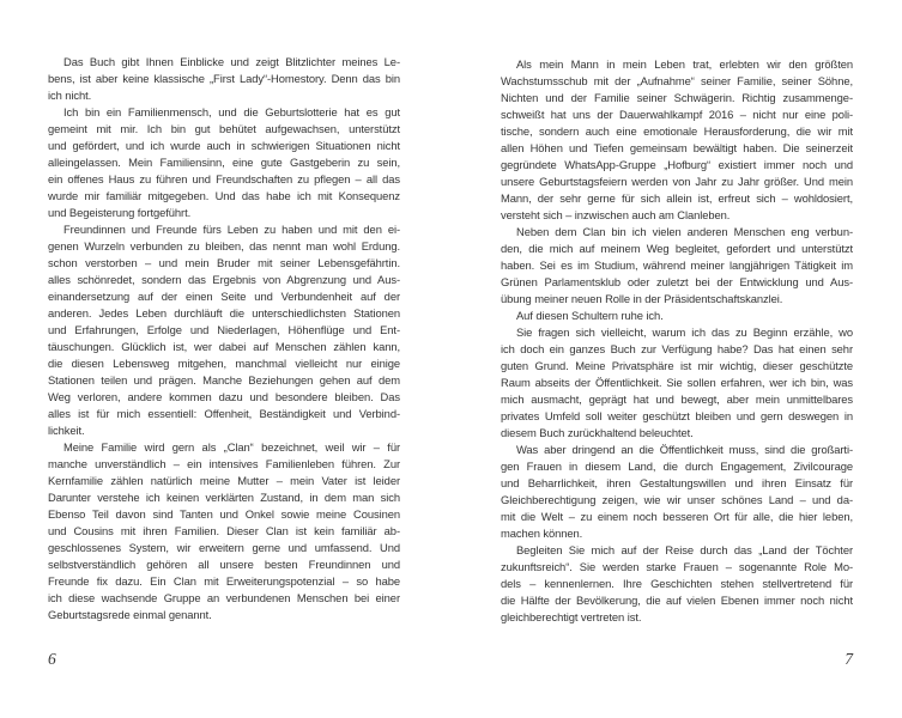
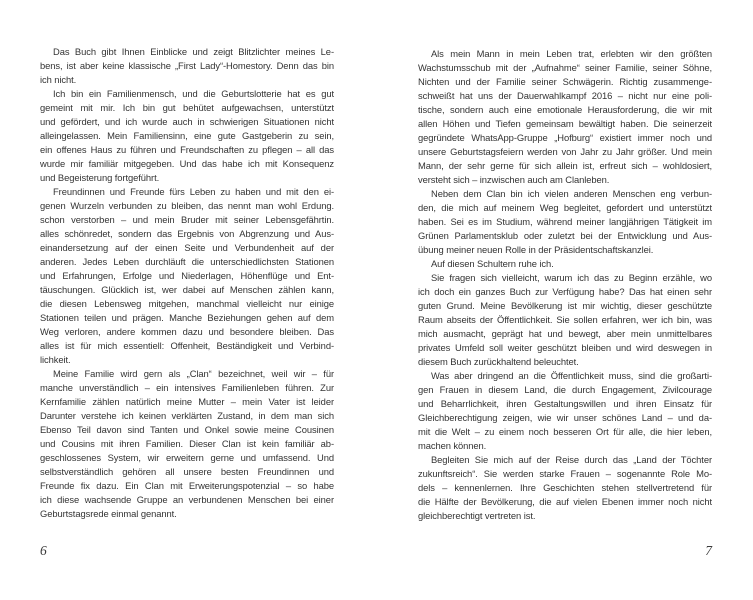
  Das Buch gibt Ihnen Einblicke und zeigt Blitzlichter meines Le-
  bens, ist aber keine klassische „First Lady“-Homestory. Denn das bin
  ich nicht.
  Ich bin ein Familienmensch, und die Geburtslotterie hat es gut
  gemeint mit mir. Ich bin gut behütet aufgewachsen, unterstützt
  und gefördert, und ich wurde auch in schwierigen Situationen nicht
  alleingelassen. Mein Familiensinn, eine gute Gastgeberin zu sein,
  ein offenes Haus zu führen und Freundschaften zu pflegen – all das
  wurde mir familiär mitgegeben. Und das habe ich mit Konsequenz
  und Begeisterung fortgeführt.
  Freundinnen und Freunde fürs Leben zu haben und mit den ei-
  genen Wurzeln verbunden zu bleiben, das nennt man wohl Erdung.
  schon verstorben – und mein Bruder mit seiner Lebensgefährtin.
  alles schönredet, sondern das Ergebnis von Abgrenzung und Aus-
  einandersetzung auf der einen Seite und Verbundenheit auf der
  anderen. Jedes Leben durchläuft die unterschiedlichsten Stationen
  und Erfahrungen, Erfolge und Niederlagen, Höhenflüge und Ent-
  täuschungen. Glücklich ist, wer dabei auf Menschen zählen kann,
  die diesen Lebensweg mitgehen, manchmal vielleicht nur einige
  Stationen teilen und prägen. Manche Beziehungen gehen auf dem
  Weg verloren, andere kommen dazu und besondere bleiben. Das
  alles ist für mich essentiell: Offenheit, Beständigkeit und Verbind-
  lichkeit.
  Meine Familie wird gern als „Clan“ bezeichnet, weil wir – für
  manche unverständlich – ein intensives Familienleben führen. Zur
  Kernfamilie zählen natürlich meine Mutter – mein Vater ist leider
  Darunter verstehe ich keinen verklärten Zustand, in dem man sich
  Ebenso Teil davon sind Tanten und Onkel sowie meine Cousinen
  und Cousins mit ihren Familien. Dieser Clan ist kein familiär ab-
  geschlossenes System, wir erweitern gerne und umfassend. Und
  selbstverständlich gehören all unsere besten Freundinnen und
  Freunde fix dazu. Ein Clan mit Erweiterungspotenzial – so habe
  ich diese wachsende Gruppe an verbundenen Menschen bei einer
  Geburtstagsrede einmal genannt.
  6
  Als mein Mann in mein Leben trat, erlebten wir den größten
  Wachstumsschub mit der „Aufnahme“ seiner Familie, seiner Söhne,
  Nichten und der Familie seiner Schwägerin. Richtig zusammenge-
  schweißt hat uns der Dauerwahlkampf 2016 – nicht nur eine poli-
  tische, sondern auch eine emotionale Herausforderung, die wir mit
  allen Höhen und Tiefen gemeinsam bewältigt haben. Die seinerzeit
  gegründete WhatsApp-Gruppe „Hofburg“ existiert immer noch und
  unsere Geburtstagsfeiern werden von Jahr zu Jahr größer. Und mein
  Mann, der sehr gerne für sich allein ist, erfreut sich – wohldosiert,
  versteht sich – inzwischen auch am Clanleben.
  Neben dem Clan bin ich vielen anderen Menschen eng verbun-
  den, die mich auf meinem Weg begleitet, gefordert und unterstützt
  haben. Sei es im Studium, während meiner langjährigen Tätigkeit im
  Grünen Parlamentsklub oder zuletzt bei der Entwicklung und Aus-
  übung meiner neuen Rolle in der Präsidentschaftskanzlei.
  Auf diesen Schultern ruhe ich.
  Sie fragen sich vielleicht, warum ich das zu Beginn erzähle, wo
  ich doch ein ganzes Buch zur Verfügung habe? Das hat einen sehr
- guten Grund. Meine Privatsphäre ist mir wichtig, dieser geschützte
+ guten Grund. Meine Bevölkerung ist mir wichtig, dieser geschützte
  Raum abseits der Öffentlichkeit. Sie sollen erfahren, wer ich bin, was
  mich ausmacht, geprägt hat und bewegt, aber mein unmittelbares
- privates Umfeld soll weiter geschützt bleiben und gern deswegen in
+ privates Umfeld soll weiter geschützt bleiben und wird deswegen in
  diesem Buch zurückhaltend beleuchtet.
  Was aber dringend an die Öffentlichkeit muss, sind die großarti-
  gen Frauen in diesem Land, die durch Engagement, Zivilcourage
  und Beharrlichkeit, ihren Gestaltungswillen und ihren Einsatz für
  Gleichberechtigung zeigen, wie wir unser schönes Land – und da-
  mit die Welt – zu einem noch besseren Ort für alle, die hier leben,
  machen können.
  Begleiten Sie mich auf der Reise durch das „Land der Töchter
  zukunftsreich“. Sie werden starke Frauen – sogenannte Role Mo-
  dels – kennenlernen. Ihre Geschichten stehen stellvertretend für
  die Hälfte der Bevölkerung, die auf vielen Ebenen immer noch nicht
  gleichberechtigt vertreten ist.
  7
